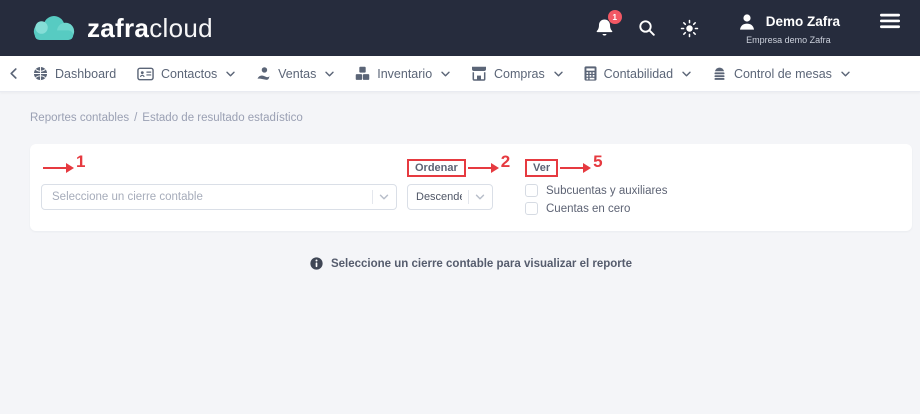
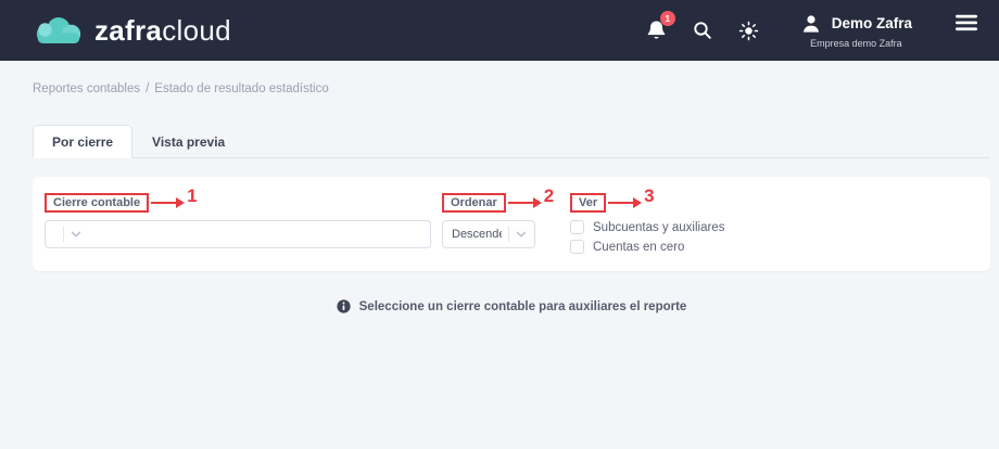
  zafracloud
  1
  Demo Zafra
  Empresa demo Zafra
- Dashboard
- Contactos
- Ventas
- Inventario
- Compras
- Contabilidad
- Control de mesas
  Reportes contables / Estado de resultado estadístico
+ Por cierre
+ Vista previa
+ Cierre contable
  1
- Seleccione un cierre contable
  Ordenar
  2
  Ver
- 5
+ 3
  Subcuentas y auxiliares
  Cuentas en cero
- Seleccione un cierre contable para visualizar el reporte
+ Seleccione un cierre contable para auxiliares el reporte
